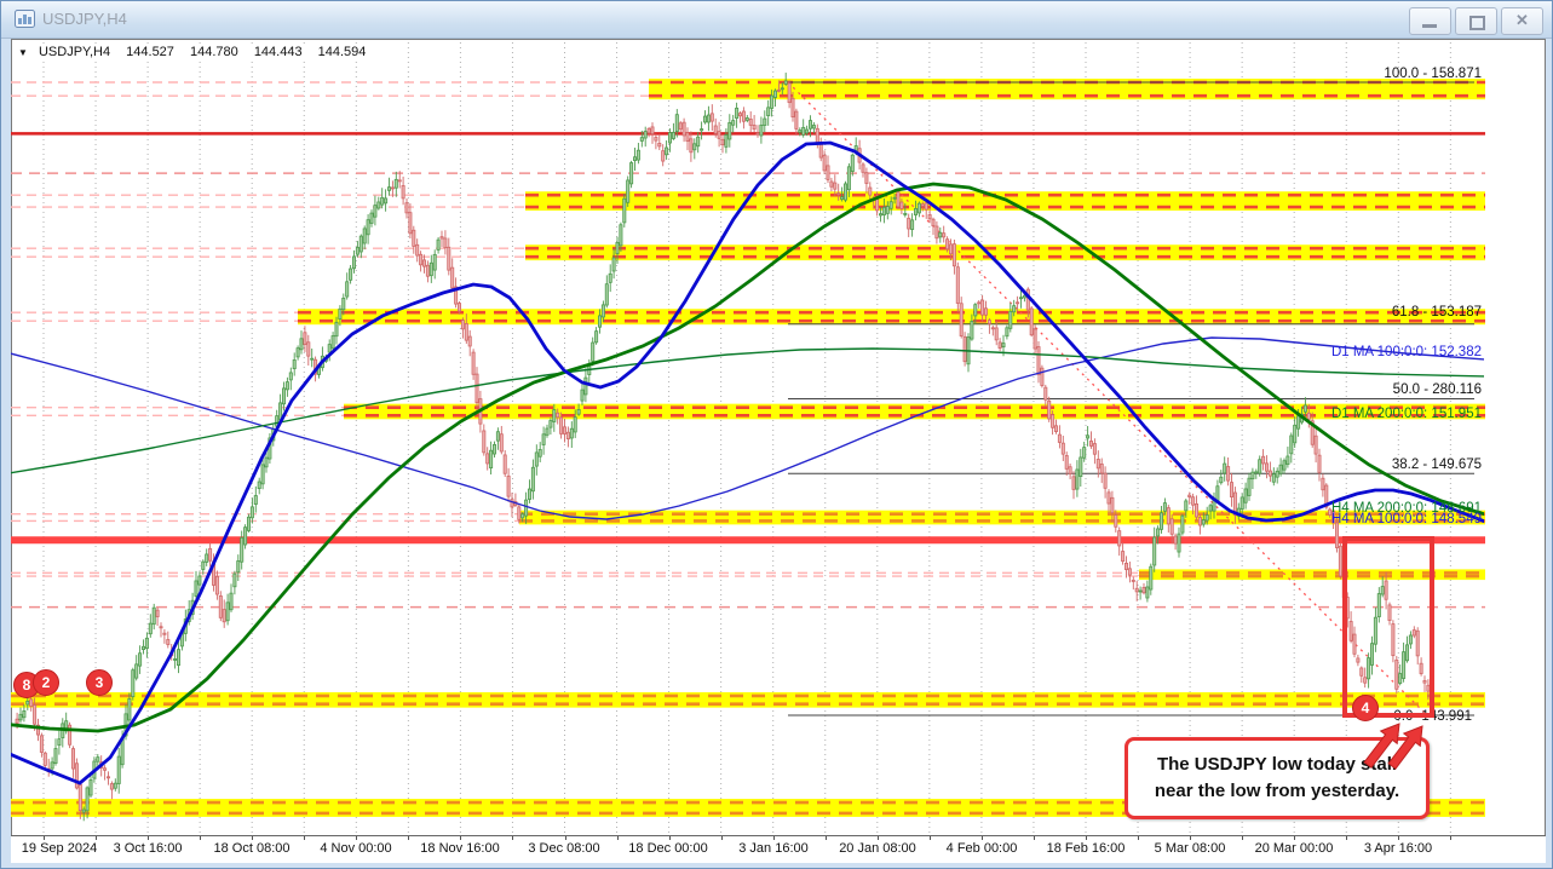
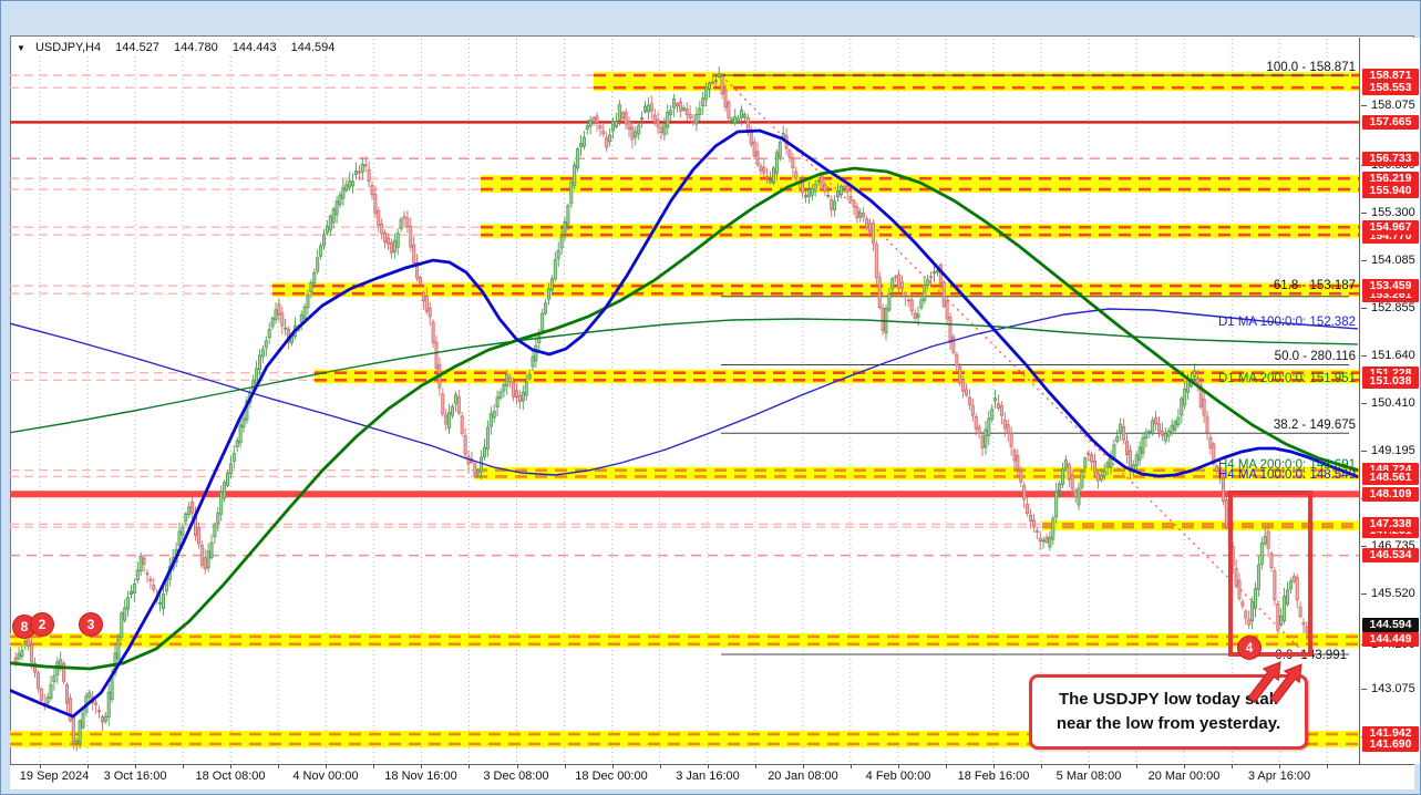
- USDJPY,H4
- ✕
  100.0 - 158.871
  61.8 - 153.187
  50.0 - 280.116
  38.2 - 149.675
  D1 MA 100:0:0: 152.382
  D1 MA 200:0:0: 151.951
  H4 MA 200:0:0: 148.691
  H4 MA 100:0:0: 148.549
  8
  2
  3
  4
  ▼ USDJPY,H4 144.527 144.780 144.443 144.594
+ 158.075
+ 155.300
+ 154.085
+ 152.855
+ 151.640
+ 150.410
+ 149.195
+ 146.735
+ 145.520
+ 143.075
+ 158.553
+ 158.871
+ 157.665
+ 156.733
+ 155.940
+ 156.219
+ 154.770
+ 154.967
+ 153.261
+ 153.459
+ 151.228
+ 151.038
+ 148.724
+ 148.561
+ 148.109
+ 147.338
+ 146.534
+ 144.594
+ 144.449
+ 141.942
+ 141.690
  19 Sep 2024
  3 Oct 16:00
  18 Oct 08:00
  4 Nov 00:00
  18 Nov 16:00
  3 Dec 08:00
  18 Dec 00:00
  3 Jan 16:00
  20 Jan 08:00
  4 Feb 00:00
  18 Feb 16:00
  5 Mar 08:00
  20 Mar 00:00
  3 Apr 16:00
  The USDJPY low today sa
  near the low from yesterday.
